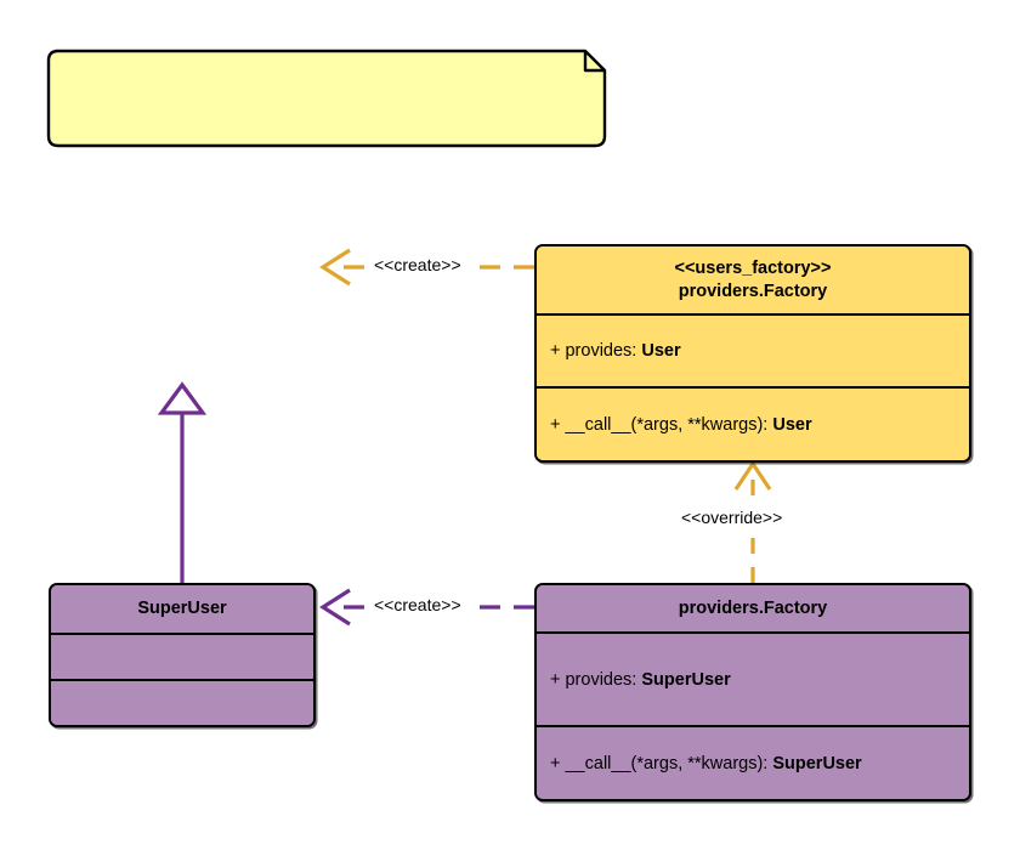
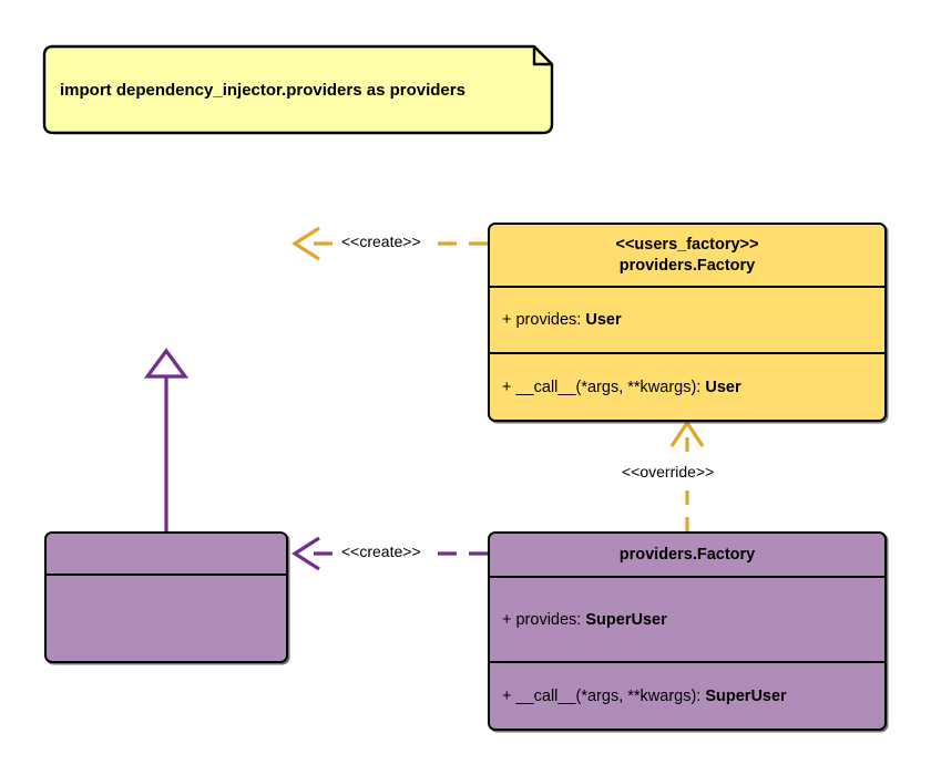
+ import dependency_injector.providers as providers
  <<users_factory>>
  providers.Factory
  + provides: User
  + __call__(*args, **kwargs): User
- SuperUser
  providers.Factory
  + provides: SuperUser
  + __call__(*args, **kwargs): SuperUser
  <<create>>
  <<override>>
  <<create>>
